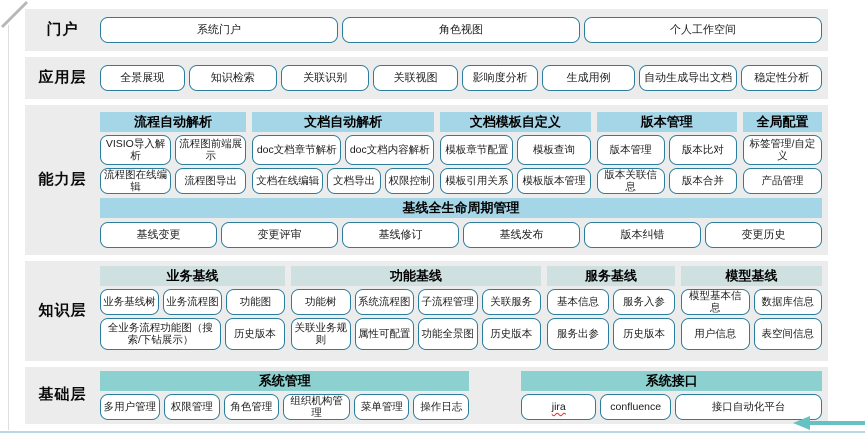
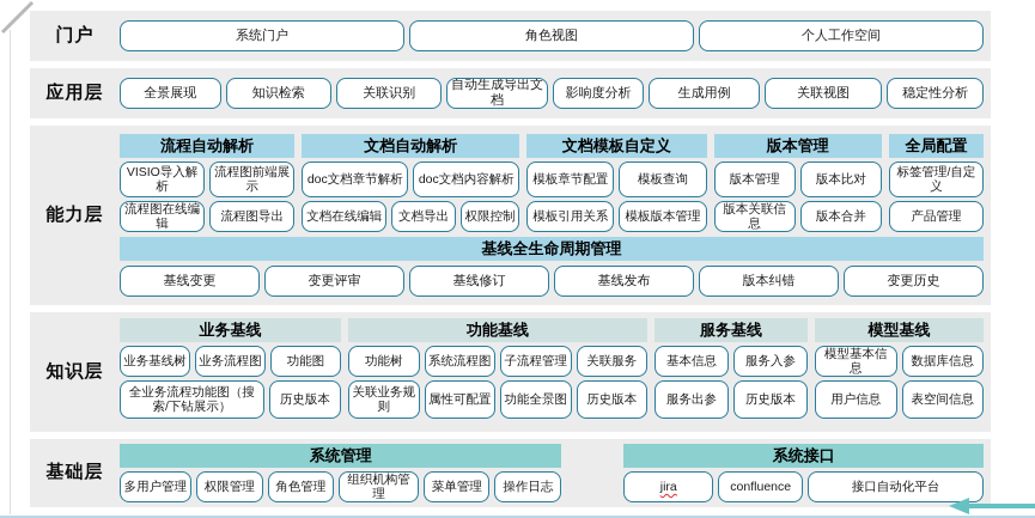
  门户
  系统门户
  角色视图
  个人工作空间
  应用层
  全景展现
  知识检索
  关联识别
- 关联视图
+ 自动生成导出文档
  影响度分析
  生成用例
- 自动生成导出文档
+ 关联视图
  稳定性分析
  能力层
  流程自动解析
  VISIO导入解析
  流程图前端展示
  流程图在线编辑
  流程图导出
  文档自动解析
  doc文档章节解析
  doc文档内容解析
  文档在线编辑
  文档导出
  权限控制
  文档模板自定义
  模板章节配置
  模板查询
  模板引用关系
  模板版本管理
  版本管理
  版本管理
  版本比对
  版本关联信息
  版本合并
  全局配置
  标签管理/自定义
  产品管理
  基线全生命周期管理
  基线变更
  变更评审
  基线修订
  基线发布
  版本纠错
  变更历史
  知识层
  业务基线
  业务基线树
  业务流程图
  功能图
  全业务流程功能图（搜索/下钻展示）
  历史版本
  功能基线
  功能树
  系统流程图
  子流程管理
  关联服务
  关联业务规则
  属性可配置
  功能全景图
  历史版本
  服务基线
  基本信息
  服务入参
  服务出参
  历史版本
  模型基线
  模型基本信息
  数据库信息
  用户信息
  表空间信息
  基础层
  系统管理
  多用户管理
  权限管理
  角色管理
  组织机构管理
  菜单管理
  操作日志
  系统接口
  jira
  confluence
  接口自动化平台
